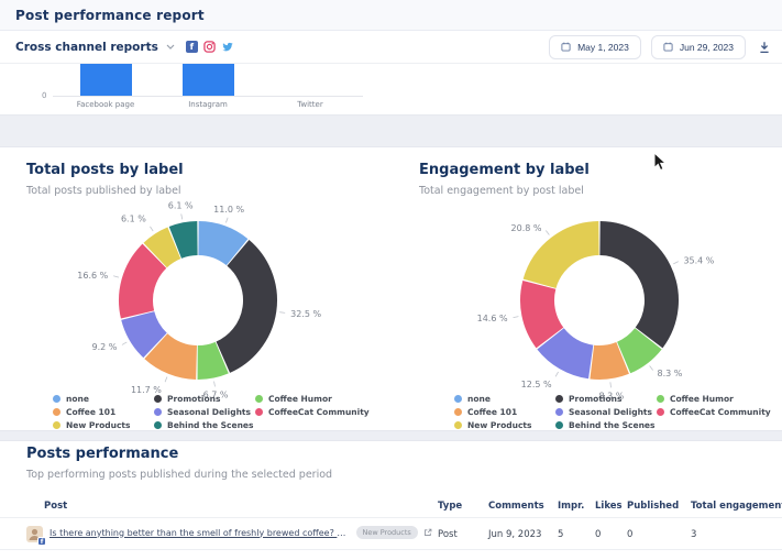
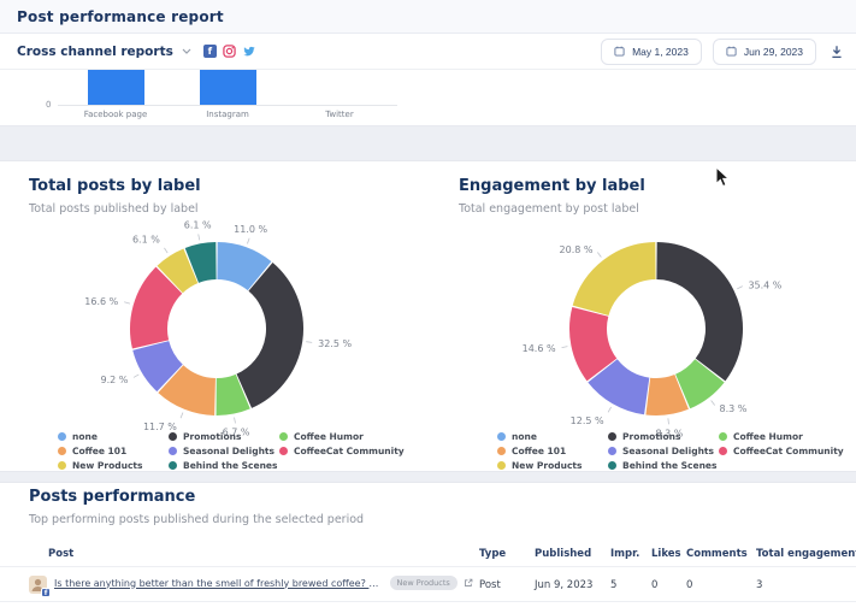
  Post performance report
  Cross channel reports
  f
  May 1, 2023
  Jun 29, 2023
  0
  Facebook page
  Instagram
  Twitter
  Total posts by label
  Total posts published by label
  11.0 %
  32.5 %
  6.7 %
  11.7 %
  9.2 %
  16.6 %
  6.1 %
  6.1 %
  none
  Coffee 101
  New Products
  Promotions
  Seasonal Delights
  Behind the Scenes
  Coffee Humor
  CoffeeCat Community
  Engagement by label
  Total engagement by post label
  35.4 %
  8.3 %
  8.3 %
  12.5 %
  14.6 %
  20.8 %
  none
  Coffee 101
  New Products
  Promotions
  Seasonal Delights
  Behind the Scenes
  Coffee Humor
  CoffeeCat Community
  Posts performance
  Top performing posts published during the selected period
  Post
  Type
- Comments
+ Published
  Impr.
  Likes
- Published
+ Comments
  Total engagemen
  Is there anything better than the smell of freshly brewed coffee? #c
  New Products
  Post
  Jun 9, 2023
  5
  0
  0
  3
